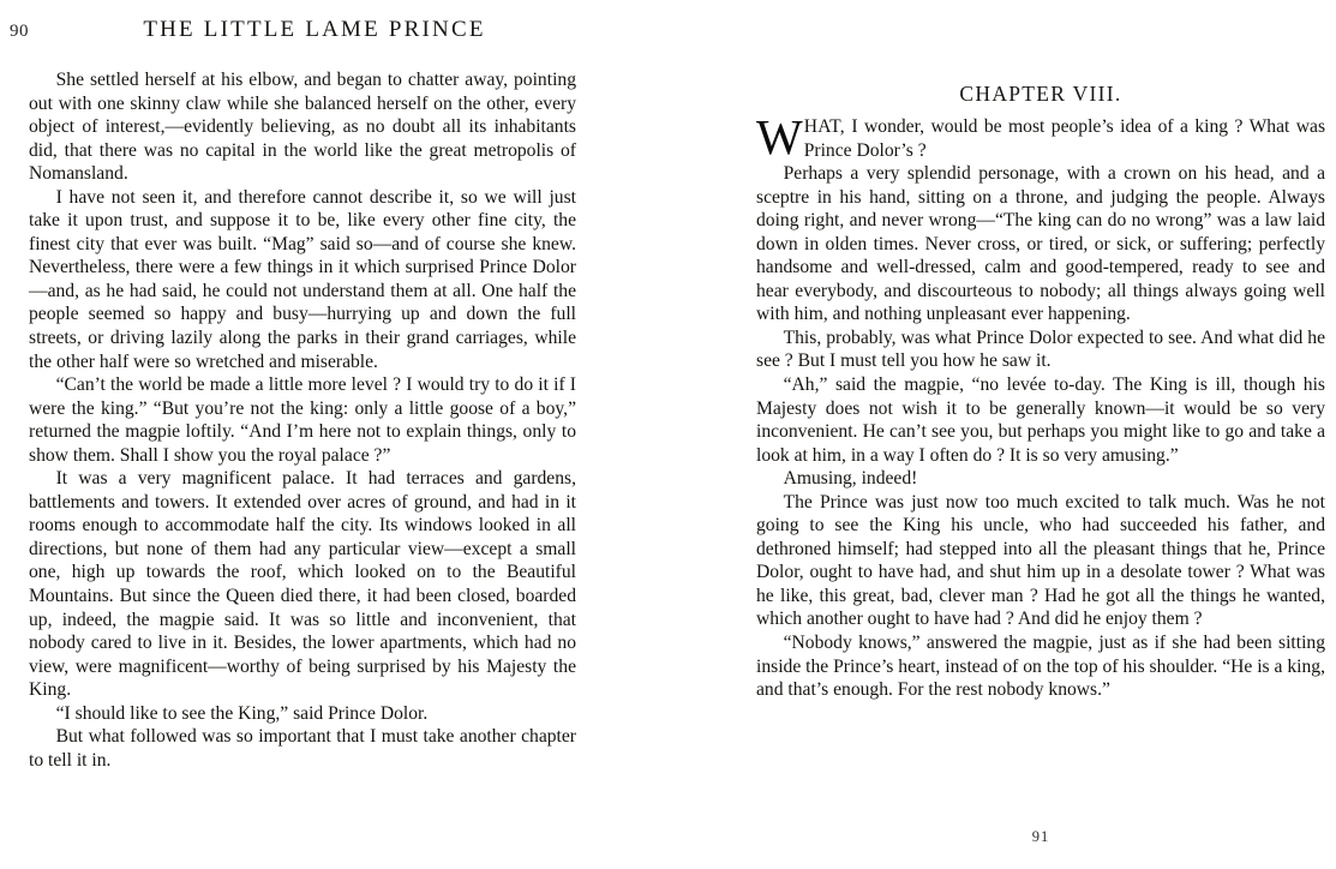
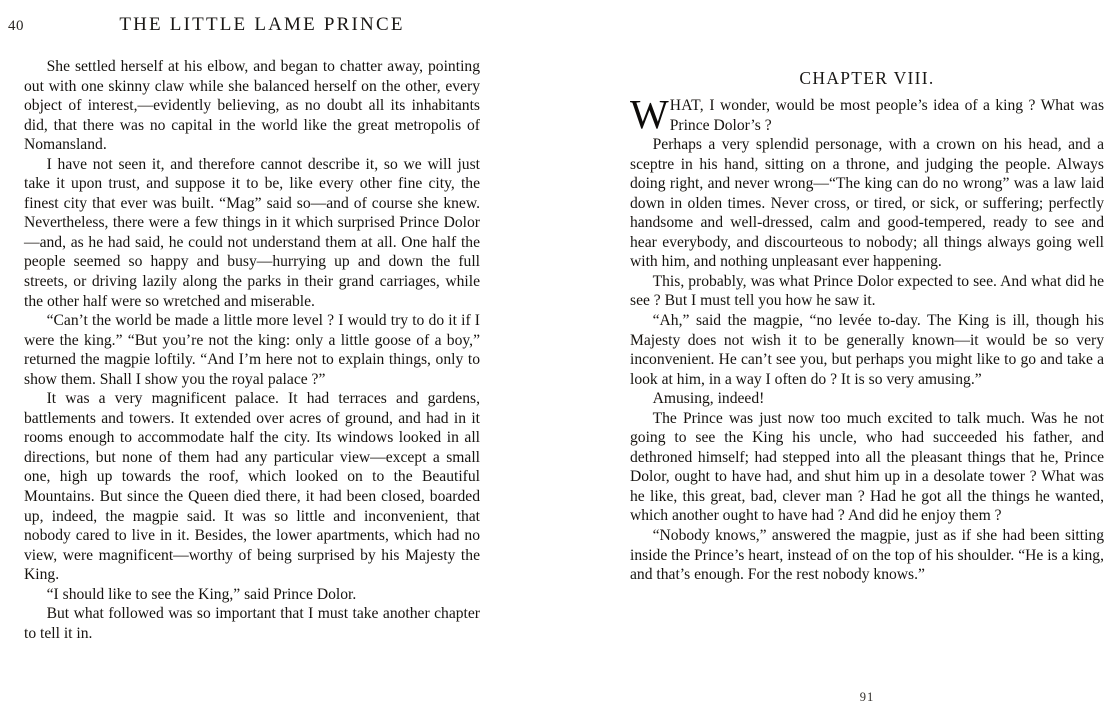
- 90
+ 40
  THE LITTLE LAME PRINCE
  She settled herself at his elbow, and began to chatter away, pointing out with one skinny claw while she balanced herself on the other, every object of interest,—evidently believing, as no doubt all its inhabitants did, that there was no capital in the world like the great metropolis of Nomansland.
  I have not seen it, and therefore cannot describe it, so we will just take it upon trust, and suppose it to be, like every other fine city, the finest city that ever was built. “Mag” said so—and of course she knew. Nevertheless, there were a few things in it which surprised Prince Dolor—and, as he had said, he could not understand them at all. One half the people seemed so happy and busy—hurrying up and down the full streets, or driving lazily along the parks in their grand carriages, while the other half were so wretched and miserable.
  “Can’t the world be made a little more level ? I would try to do it if I were the king.” “But you’re not the king: only a little goose of a boy,” returned the magpie loftily. “And I’m here not to explain things, only to show them. Shall I show you the royal palace ?”
  It was a very magnificent palace. It had terraces and gardens, battlements and towers. It extended over acres of ground, and had in it rooms enough to accommodate half the city. Its windows looked in all directions, but none of them had any particular view—except a small one, high up towards the roof, which looked on to the Beautiful Mountains. But since the Queen died there, it had been closed, boarded up, indeed, the magpie said. It was so little and inconvenient, that nobody cared to live in it. Besides, the lower apartments, which had no view, were magnificent—worthy of being surprised by his Majesty the King.
  “I should like to see the King,” said Prince Dolor.
  But what followed was so important that I must take another chapter to tell it in.
  CHAPTER VIII.
  W
  HAT, I wonder, would be most people’s idea of a king ? What was Prince Dolor’s ?
  Perhaps a very splendid personage, with a crown on his head, and a sceptre in his hand, sitting on a throne, and judging the people. Always doing right, and never wrong—“The king can do no wrong” was a law laid down in olden times. Never cross, or tired, or sick, or suffering; perfectly handsome and well-dressed, calm and good-tempered, ready to see and hear everybody, and discourteous to nobody; all things always going well with him, and nothing unpleasant ever happening.
  This, probably, was what Prince Dolor expected to see. And what did he see ? But I must tell you how he saw it.
  “Ah,” said the magpie, “no levée to-day. The King is ill, though his Majesty does not wish it to be generally known—it would be so very inconvenient. He can’t see you, but perhaps you might like to go and take a look at him, in a way I often do ? It is so very amusing.”
  Amusing, indeed!
  The Prince was just now too much excited to talk much. Was he not going to see the King his uncle, who had succeeded his father, and dethroned himself; had stepped into all the pleasant things that he, Prince Dolor, ought to have had, and shut him up in a desolate tower ? What was he like, this great, bad, clever man ? Had he got all the things he wanted, which another ought to have had ? And did he enjoy them ?
  “Nobody knows,” answered the magpie, just as if she had been sitting inside the Prince’s heart, instead of on the top of his shoulder. “He is a king, and that’s enough. For the rest nobody knows.”
  91
